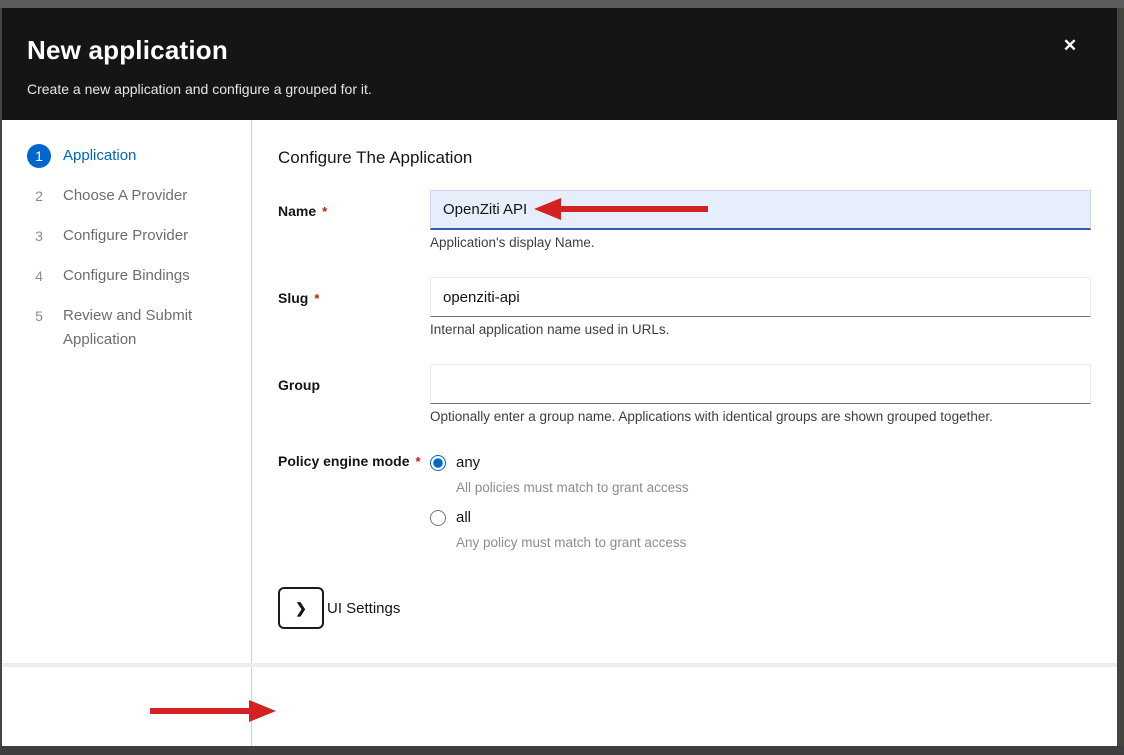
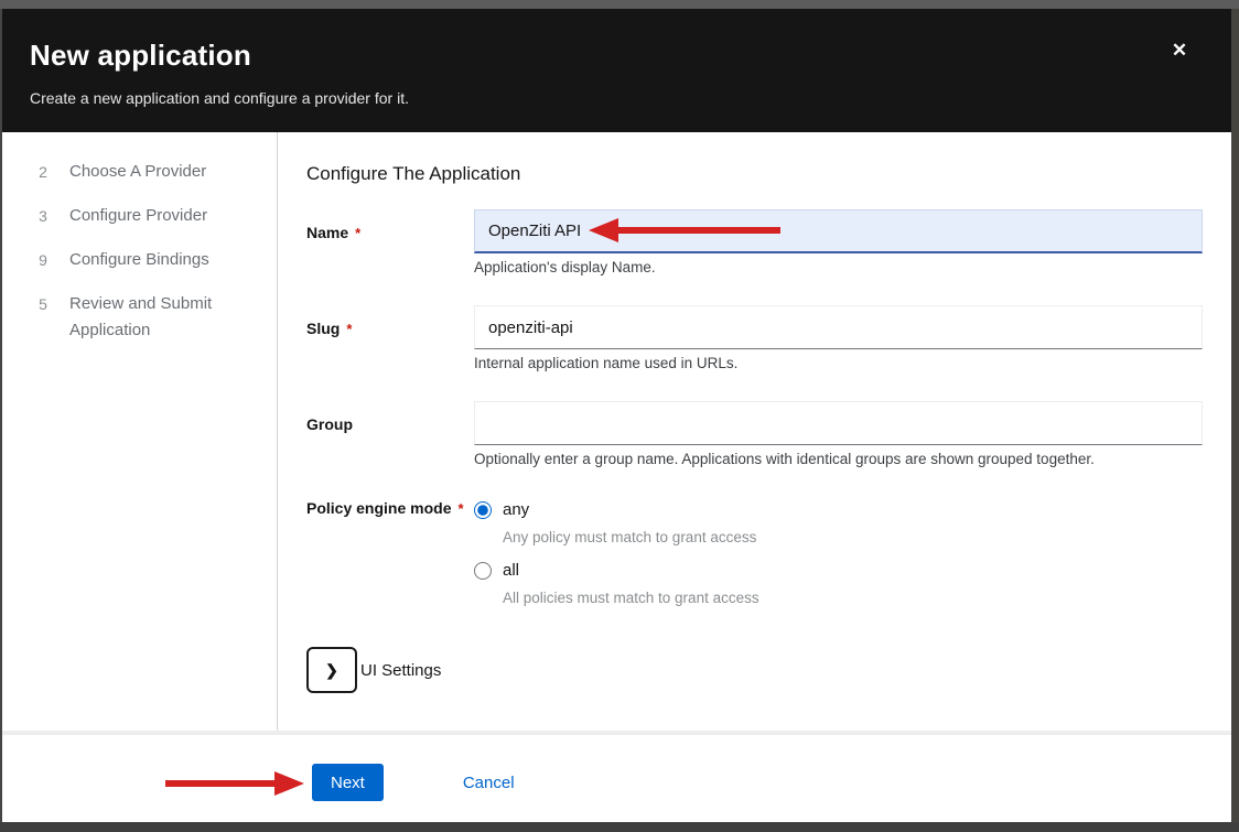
  New application
- Create a new application and configure a grouped for it.
+ Create a new application and configure a provider for it.
  ✕
- 1
- Application
  2
  Choose A Provider
  3
  Configure Provider
- 4
+ 9
  Configure Bindings
  5
  Review and Submit Application
  Configure The Application
  Name *
  OpenZiti API
  Application's display Name.
  Slug *
  openziti-api
  Internal application name used in URLs.
  Group
  Optionally enter a group name. Applications with identical groups are shown grouped together.
  Policy engine mode *
  any
- All policies must match to grant access
+ Any policy must match to grant access
  all
- Any policy must match to grant access
+ All policies must match to grant access
  ❯
  UI Settings
+ Next
+ Cancel
